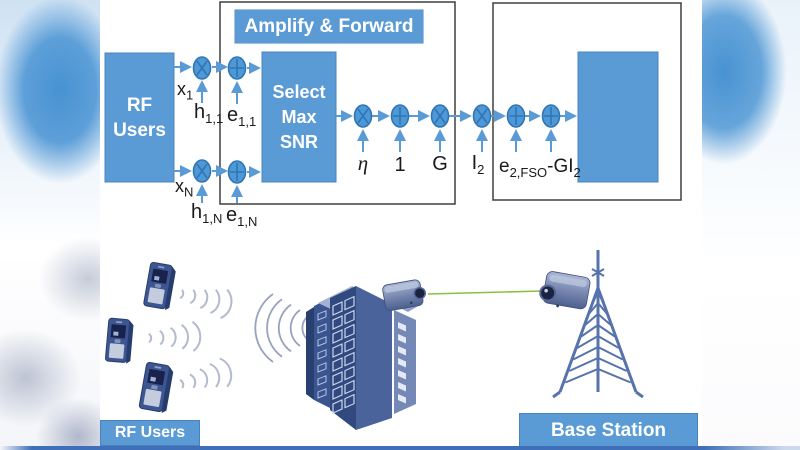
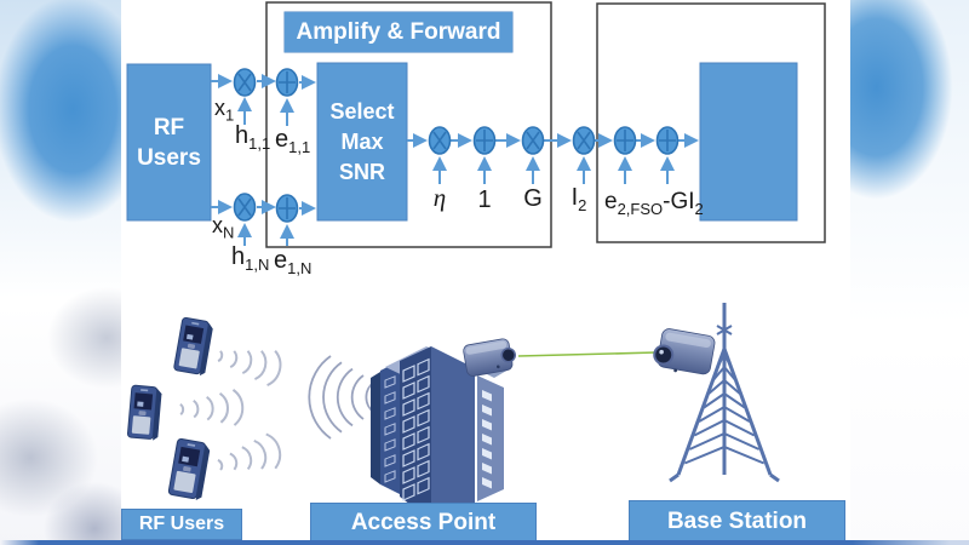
  Amplify & Forward
  RF
  Users
  Select
  Max
  SNR
  x1
  h1,1
  e1,1
  xN
  h1,N
  e1,N
  η
  1
  G
  I2
  e2,FSO-GI2
  RF Users
+ Access Point
  Base Station
